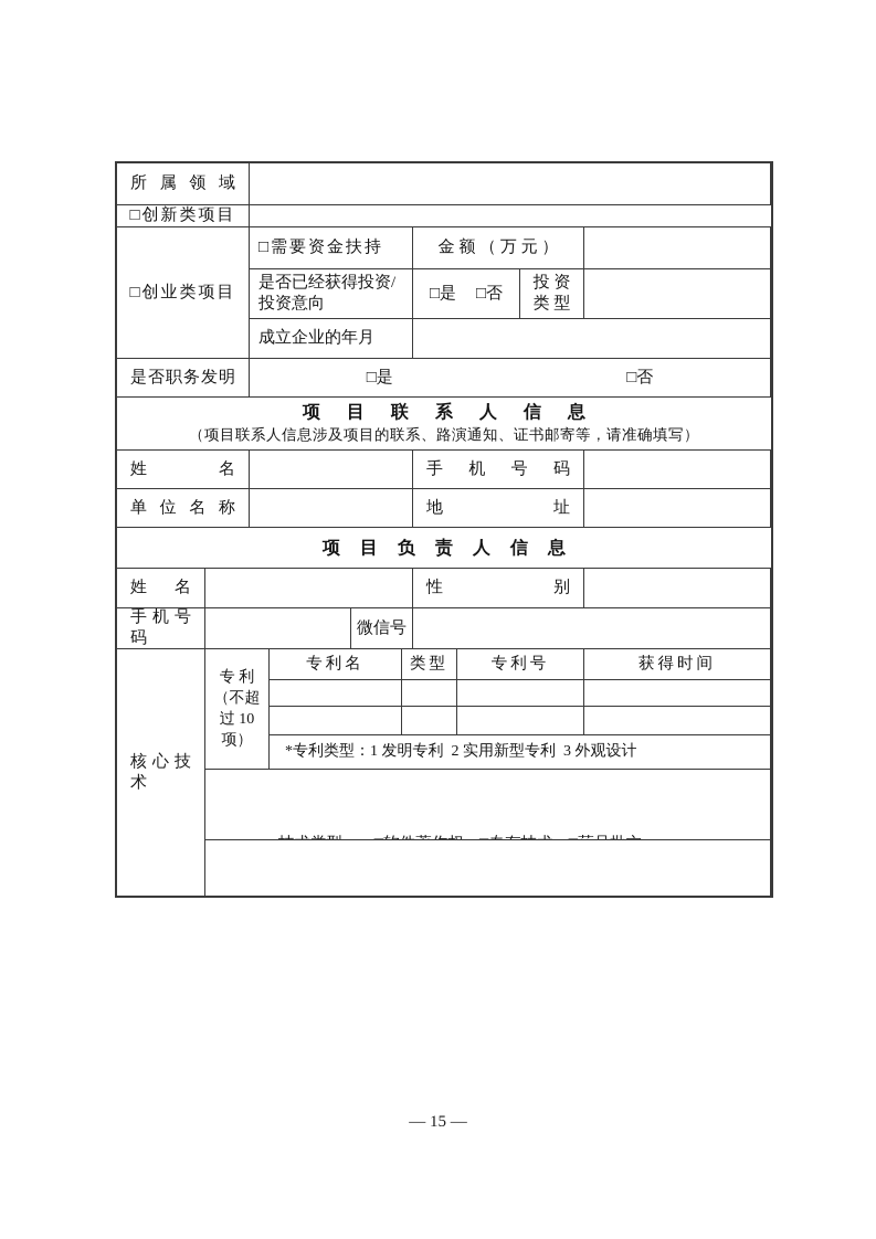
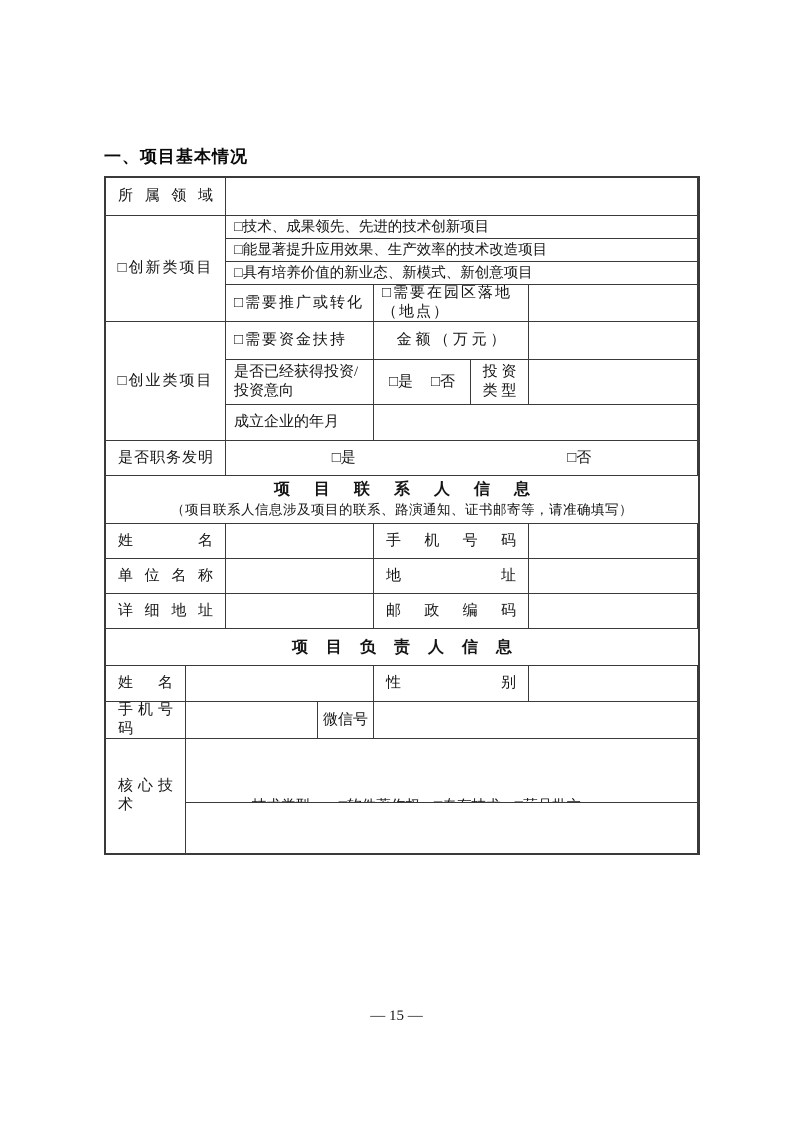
+ 一、项目基本情况
  所属领域
  □创新类项目
+ □技术、成果领先、先进的技术创新项目
+ □能显著提升应用效果、生产效率的技术改造项目
+ □具有培养价值的新业态、新模式、新创意项目
+ □需要推广或转化
+ □需要在园区落地
+ （地点）
  □创业类项目
  □需要资金扶持
  金 额 （ 万 元 ）
  是否已经获得投资/投资意向
  □是
  □否
  投 资
  类 型
  成立企业的年月
  是否职务发明
  □是
  □否
  项目联系人信息
  （项目联系人信息涉及项目的联系、路演通知、证书邮寄等，请准确填写）
  姓名
  手机号码
  单位名称
  地址
+ 详细地址
+ 邮政编码
  项目负责人信息
  姓名
  性别
  手机号码
  微信号
  核心技术
- 专 利
- （不超
- 过 10
- 项）
- 专利名
- 类型
- 专利号
- 获得时间
- *专利类型：1 发明专利 2 实用新型专利 3 外观设计
  — 15 —
